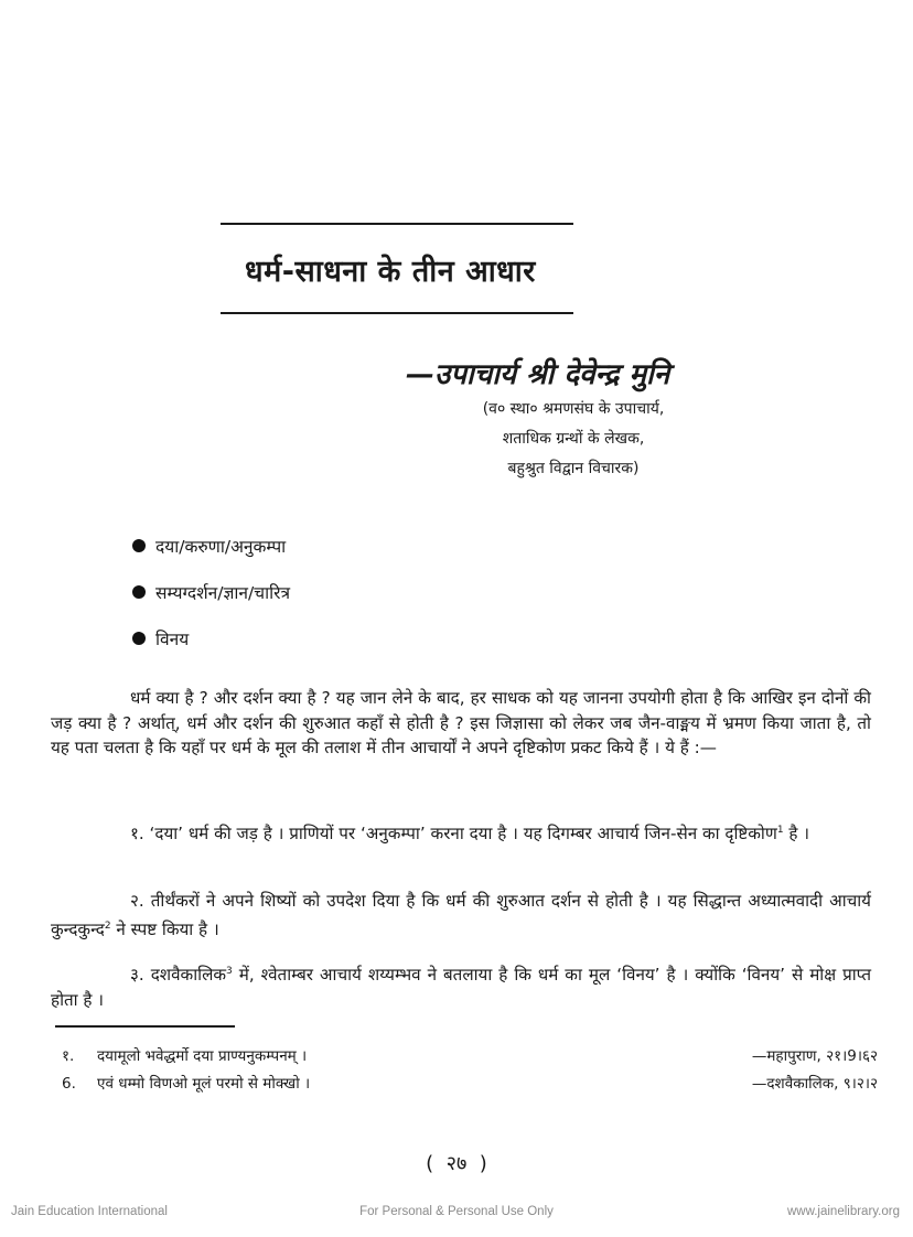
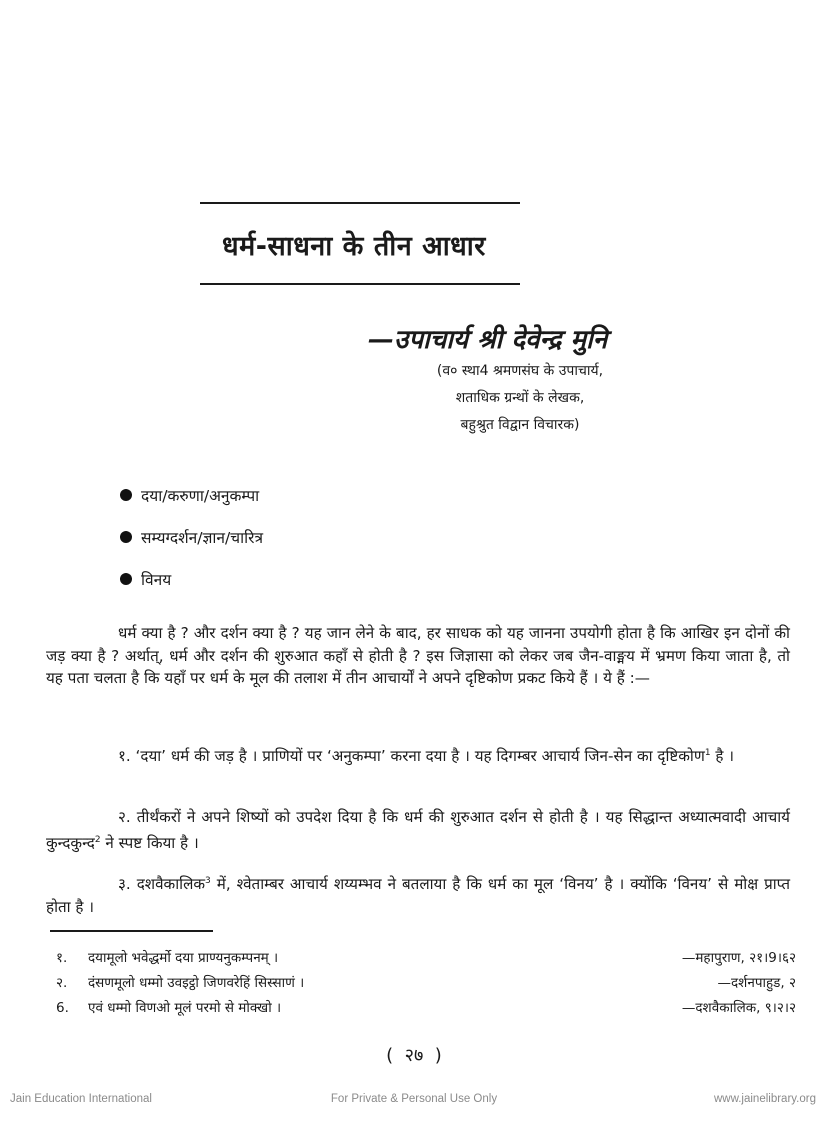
  धर्म-साधना के तीन आधार
  —उपाचार्य श्री देवेन्द्र मुनि
- (व० स्था० श्रमणसंघ के उपाचार्य,
+ (व० स्था4 श्रमणसंघ के उपाचार्य,
  शताधिक ग्रन्थों के लेखक,
  बहुश्रुत विद्वान विचारक)
  दया/करुणा/अनुकम्पा
  सम्यग्दर्शन/ज्ञान/चारित्र
  विनय
  धर्म क्या है ? और दर्शन क्या है ? यह जान लेने के बाद, हर साधक को यह जानना उपयोगी होता है कि आखिर इन दोनों की जड़ क्या है ? अर्थात्, धर्म और दर्शन की शुरुआत कहाँ से होती है ? इस जिज्ञासा को लेकर जब जैन-वाङ्मय में भ्रमण किया जाता है, तो यह पता चलता है कि यहाँ पर धर्म के मूल की तलाश में तीन आचार्यों ने अपने दृष्टिकोण प्रकट किये हैं । ये हैं :—
  १. ‘दया’ धर्म की जड़ है । प्राणियों पर ‘अनुकम्पा’ करना दया है । यह दिगम्बर आचार्य जिन-सेन का दृष्टिकोण1 है ।
  २. तीर्थंकरों ने अपने शिष्यों को उपदेश दिया है कि धर्म की शुरुआत दर्शन से होती है । यह सिद्धान्त अध्यात्मवादी आचार्य कुन्दकुन्द2 ने स्पष्ट किया है ।
  ३. दशवैकालिक3 में, श्वेताम्बर आचार्य शय्यम्भव ने बतलाया है कि धर्म का मूल ‘विनय’ है । क्योंकि ‘विनय’ से मोक्ष प्राप्त होता है ।
  १. दयामूलो भवेद्धर्मो दया प्राण्यनुकम्पनम् ।
  —महापुराण, २१।9।६२
+ २. दंसणमूलो धम्मो उवइट्ठो जिणवरेहिं सिस्साणं ।
+ —दर्शनपाहुड, २
  6. एवं धम्मो विणओ मूलं परमो से मोक्खो ।
  —दशवैकालिक, ९।२।२
  ( २७ )
  Jain Education International
- For Personal & Personal Use Only
+ For Private & Personal Use Only
  www.jainelibrary.org
